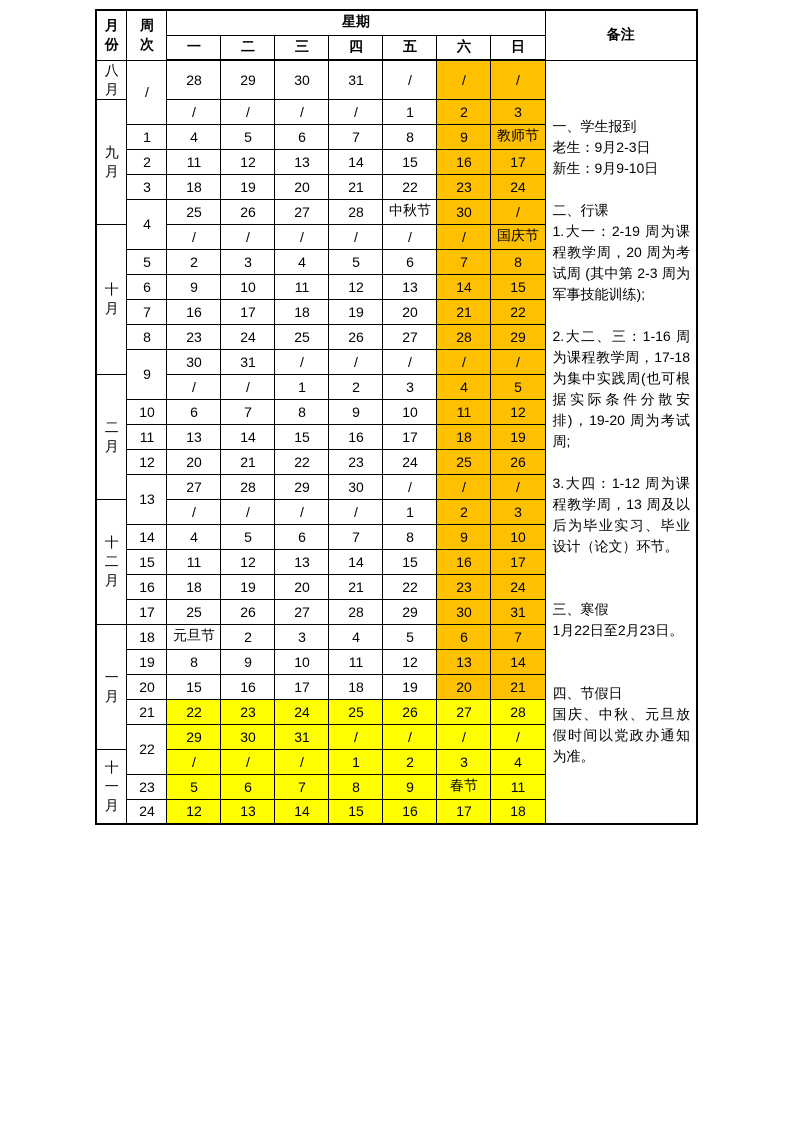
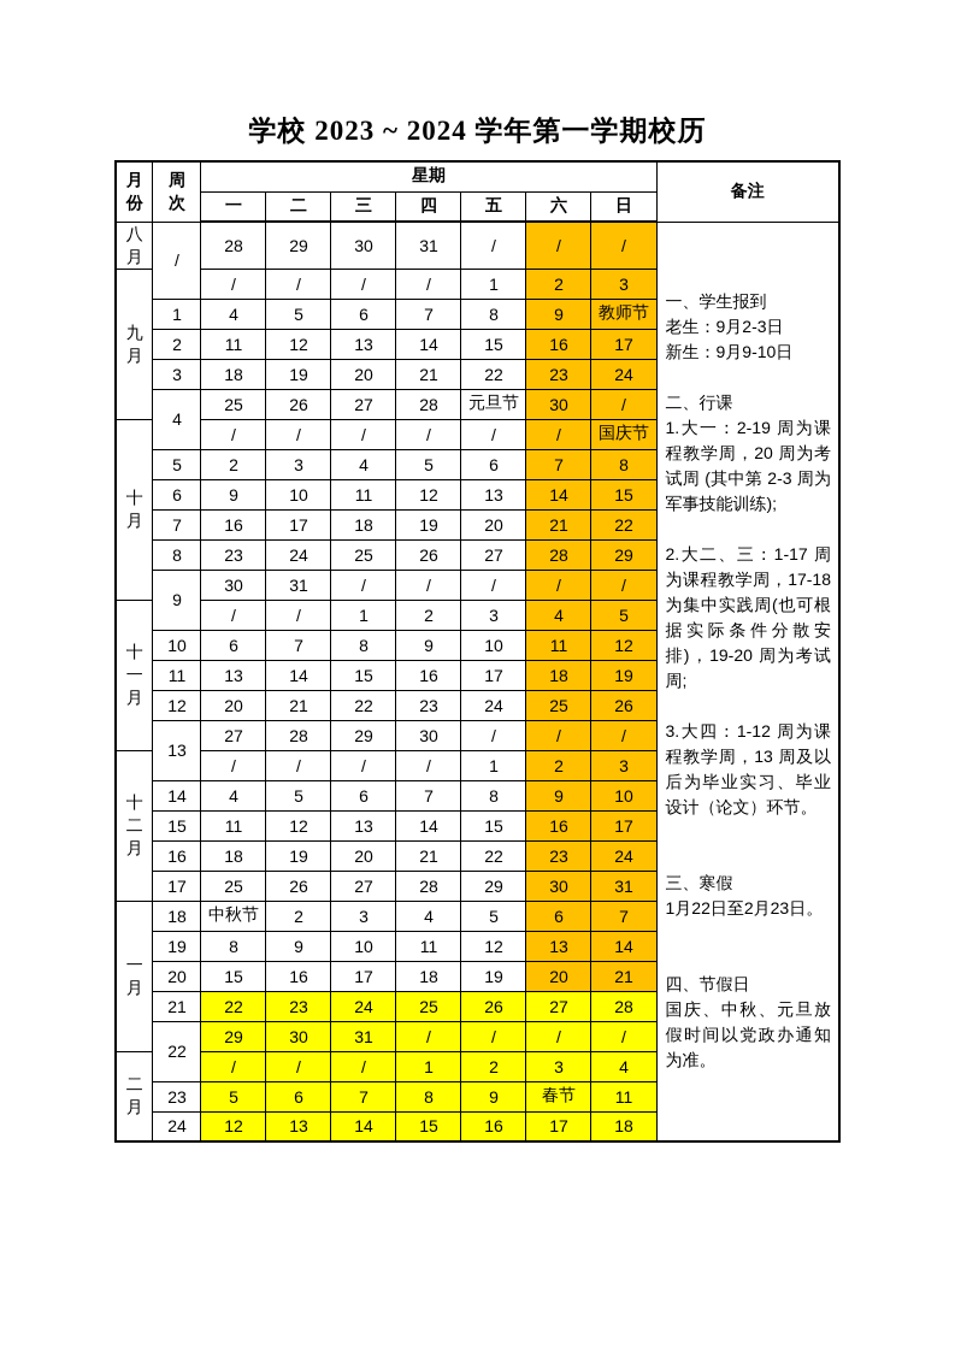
+ 学校 2023 ~ 2024 学年第一学期校历
  月份	周次	星期	备注
  一	二	三	四	五	六	日
- 八月	/	28	29	30	31	/	/	/	一、学生报到老生：9月2-3日新生：9月9-10日二、行课1.大一：2-19 周为课程教学周，20 周为考试周 (其中第 2-3 周为军事技能训练);2.大二、三：1-16 周为课程教学周，17-18 为集中实践周(也可根据实际条件分散安排)，19-20 周为考试周;3.大四：1-12 周为课程教学周，13 周及以后为毕业实习、毕业设计（论文）环节。三、寒假1月22日至2月23日。四、节假日国庆、中秋、元旦放假时间以党政办通知为准。
+ 八月	/	28	29	30	31	/	/	/	一、学生报到老生：9月2-3日新生：9月9-10日二、行课1.大一：2-19 周为课程教学周，20 周为考试周 (其中第 2-3 周为军事技能训练);2.大二、三：1-17 周为课程教学周，17-18 为集中实践周(也可根据实际条件分散安排)，19-20 周为考试周;3.大四：1-12 周为课程教学周，13 周及以后为毕业实习、毕业设计（论文）环节。三、寒假1月22日至2月23日。四、节假日国庆、中秋、元旦放假时间以党政办通知为准。
  九月	/	/	/	/	1	2	3
  1	4	5	6	7	8	9	教师节
  2	11	12	13	14	15	16	17
  3	18	19	20	21	22	23	24
- 4	25	26	27	28	中秋节	30	/
+ 4	25	26	27	28	元旦节	30	/
  十月	/	/	/	/	/	/	国庆节
  5	2	3	4	5	6	7	8
  6	9	10	11	12	13	14	15
  7	16	17	18	19	20	21	22
  8	23	24	25	26	27	28	29
  9	30	31	/	/	/	/	/
- 二月	/	/	1	2	3	4	5
+ 十一月	/	/	1	2	3	4	5
  10	6	7	8	9	10	11	12
  11	13	14	15	16	17	18	19
  12	20	21	22	23	24	25	26
  13	27	28	29	30	/	/	/
  十二月	/	/	/	/	1	2	3
  14	4	5	6	7	8	9	10
  15	11	12	13	14	15	16	17
  16	18	19	20	21	22	23	24
  17	25	26	27	28	29	30	31
- 一月	18	元旦节	2	3	4	5	6	7
+ 一月	18	中秋节	2	3	4	5	6	7
  19	8	9	10	11	12	13	14
  20	15	16	17	18	19	20	21
  21	22	23	24	25	26	27	28
  22	29	30	31	/	/	/	/
- 十一月	/	/	/	1	2	3	4
+ 二月	/	/	/	1	2	3	4
  23	5	6	7	8	9	春节	11
  24	12	13	14	15	16	17	18
